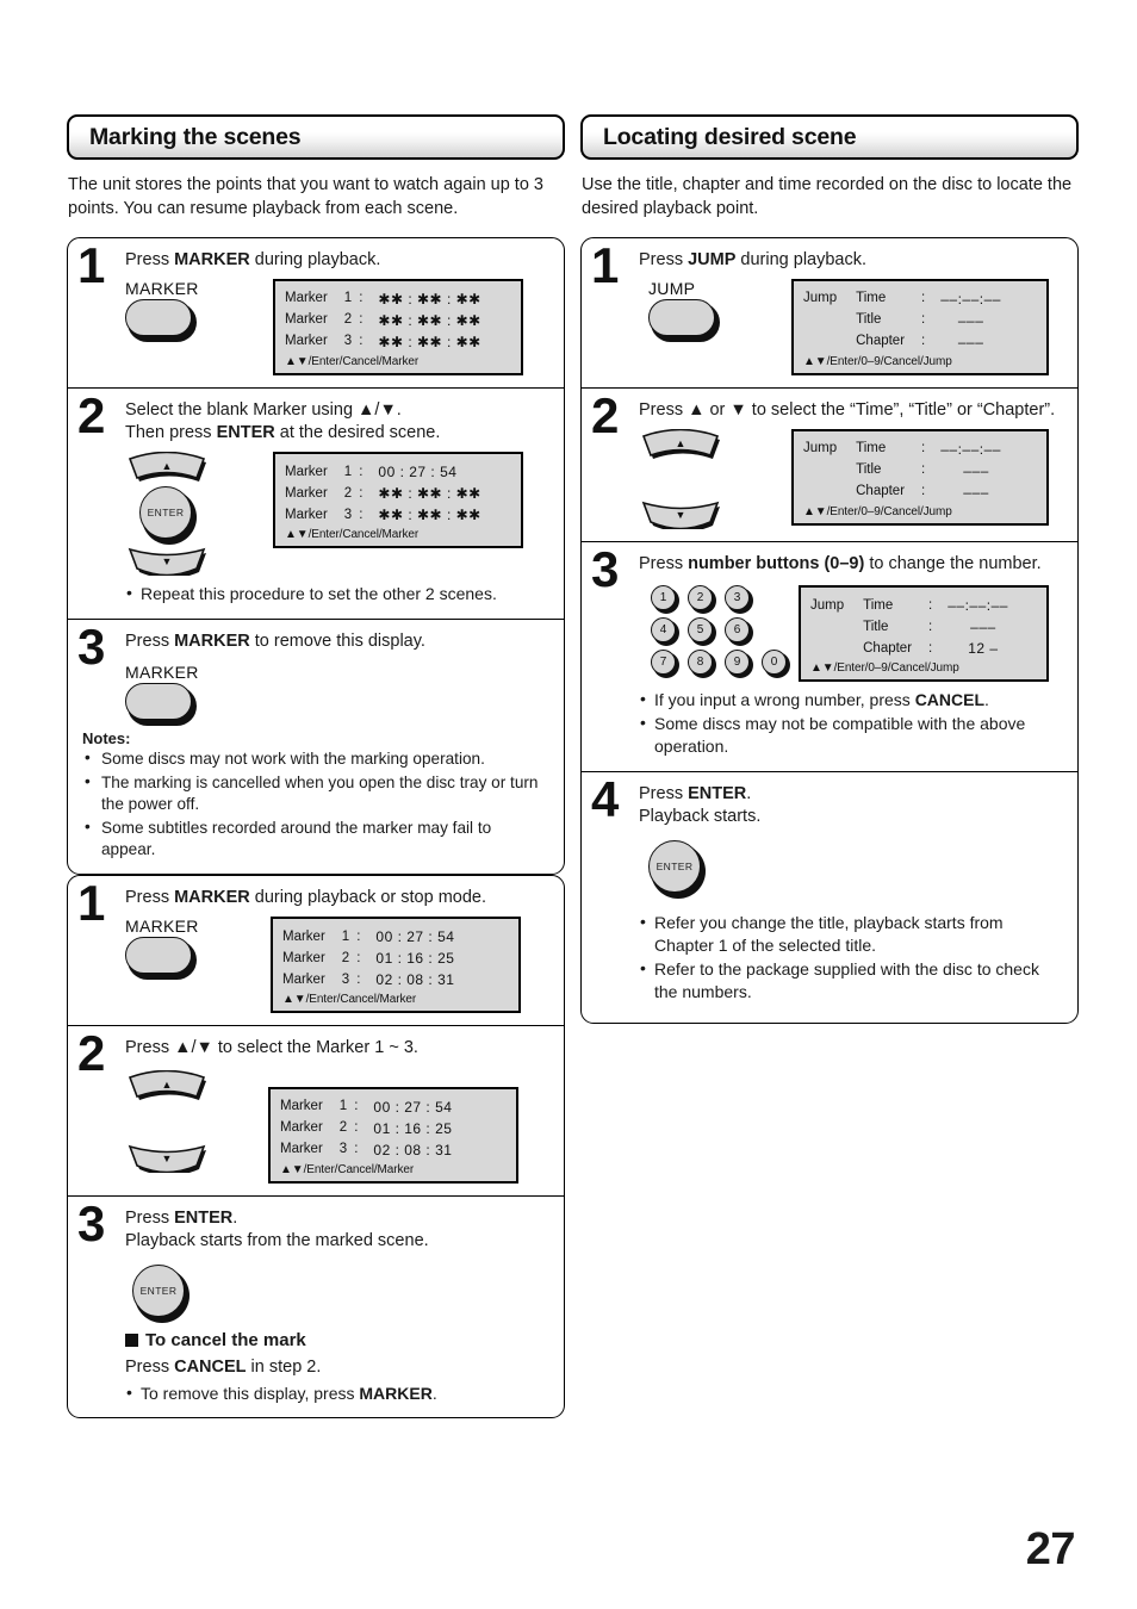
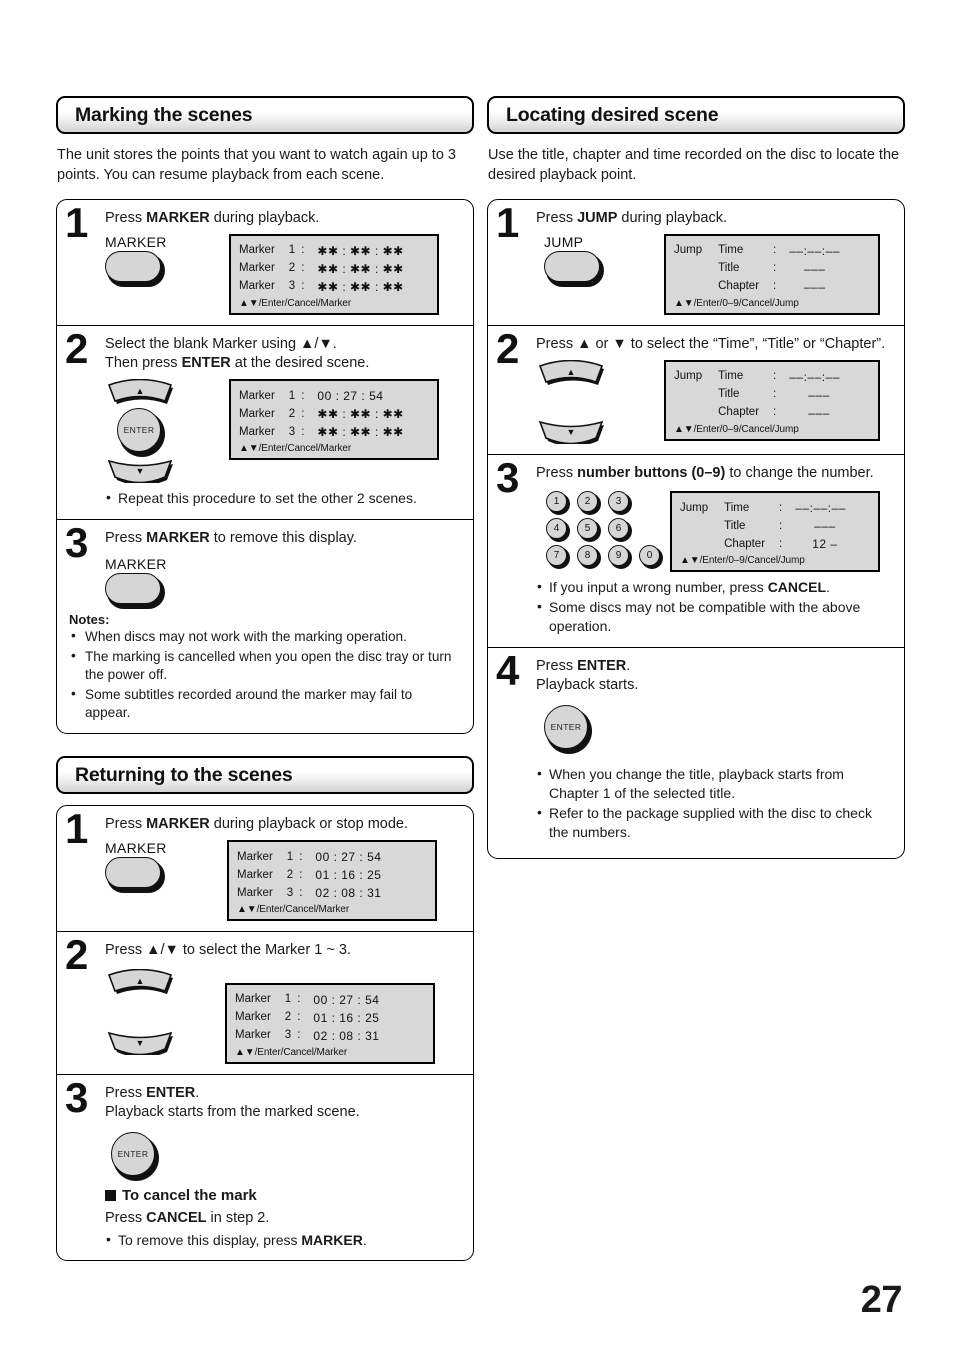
  Marking the scenes
  The unit stores the points that you want to watch again up to 3 points. You can resume playback from each scene.
  1
  Press MARKER during playback.
  MARKER
  Marker	1	:	✱✱ : ✱✱ : ✱✱
  Marker	2	:	✱✱ : ✱✱ : ✱✱
  Marker	3	:	✱✱ : ✱✱ : ✱✱
  ▲▼/Enter/Cancel/Marker
  2
  Select the blank Marker using ▲/▼.
  Then press ENTER at the desired scene.
  ▲
  ENTER
  ▼
  Marker	1	:	00 : 27 : 54
  Marker	2	:	✱✱ : ✱✱ : ✱✱
  Marker	3	:	✱✱ : ✱✱ : ✱✱
  ▲▼/Enter/Cancel/Marker
  Repeat this procedure to set the other 2 scenes.
  3
  Press MARKER to remove this display.
  MARKER
  Notes:
- Some discs may not work with the marking operation.
+ When discs may not work with the marking operation.
  The marking is cancelled when you open the disc tray or turn the power off.
  Some subtitles recorded around the marker may fail to appear.
+ Returning to the scenes
  1
  Press MARKER during playback or stop mode.
  MARKER
  Marker	1	:	00 : 27 : 54
  Marker	2	:	01 : 16 : 25
  Marker	3	:	02 : 08 : 31
  ▲▼/Enter/Cancel/Marker
  2
  Press ▲/▼ to select the Marker 1 ~ 3.
  ▲
  ▼
  Marker	1	:	00 : 27 : 54
  Marker	2	:	01 : 16 : 25
  Marker	3	:	02 : 08 : 31
  ▲▼/Enter/Cancel/Marker
  3
  Press ENTER.
  Playback starts from the marked scene.
  ENTER
  To cancel the mark
  Press CANCEL in step 2.
  To remove this display, press MARKER.
  Locating desired scene
  Use the title, chapter and time recorded on the disc to locate the desired playback point.
  1
  Press JUMP during playback.
  JUMP
  Jump	Time	:	––:––:––
  	Title	:	–––
  	Chapter	:	–––
  ▲▼/Enter/0–9/Cancel/Jump
  2
  Press ▲ or ▼ to select the “Time”, “Title” or “Chapter”.
  ▲
  ▼
  Jump	Time	:	––:––:––
  	Title	:	–––
  	Chapter	:	–––
  ▲▼/Enter/0–9/Cancel/Jump
  3
  Press number buttons (0–9) to change the number.
  1
  2
  3
  4
  5
  6
  7
  8
  9
  0
  Jump	Time	:	––:––:––
  	Title	:	–––
  	Chapter	:	12 –
  ▲▼/Enter/0–9/Cancel/Jump
  If you input a wrong number, press CANCEL.
  Some discs may not be compatible with the above operation.
  4
  Press ENTER.
  Playback starts.
  ENTER
- Refer you change the title, playback starts from Chapter 1 of the selected title.
+ When you change the title, playback starts from Chapter 1 of the selected title.
  Refer to the package supplied with the disc to check the numbers.
  27
